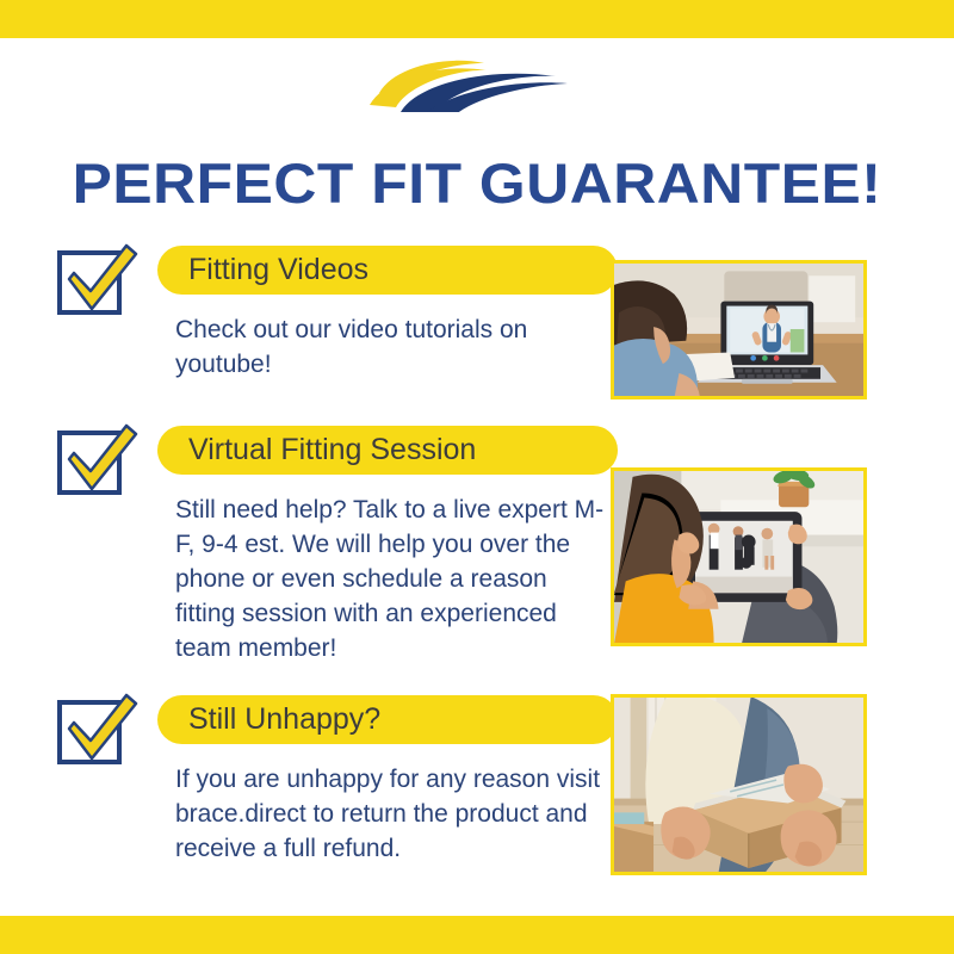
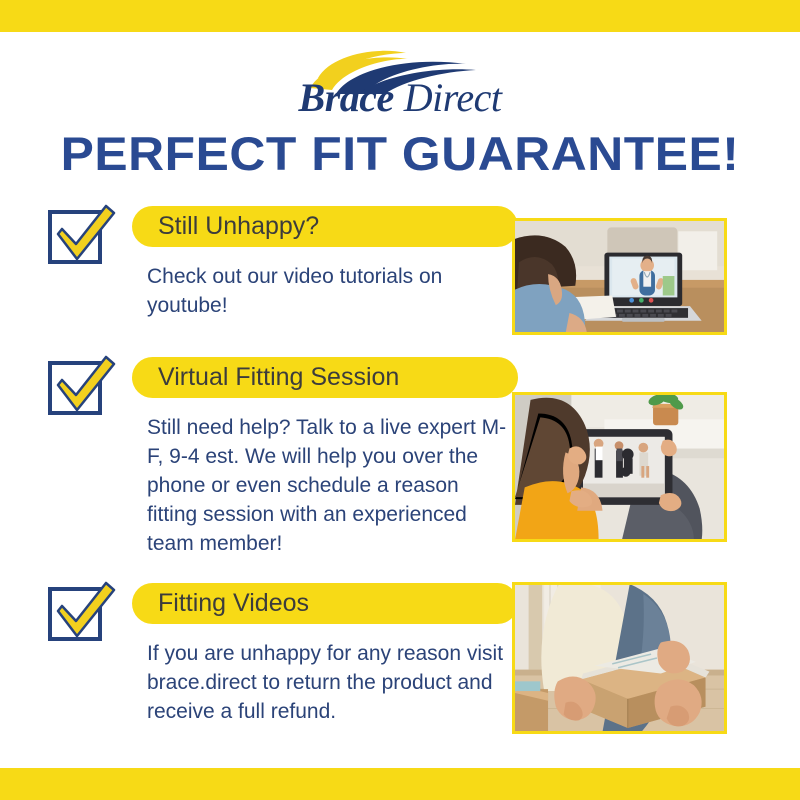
+ Brace Direct
  PERFECT FIT GUARANTEE!
- Fitting Videos
+ Still Unhappy?
  Check out our video tutorials on youtube!
  Virtual Fitting Session
  Still need help? Talk to a live expert M-F, 9-4 est. We will help you over the phone or even schedule a reason fitting session with an experienced team member!
- Still Unhappy?
+ Fitting Videos
  If you are unhappy for any reason visit brace.direct to return the product and receive a full refund.
